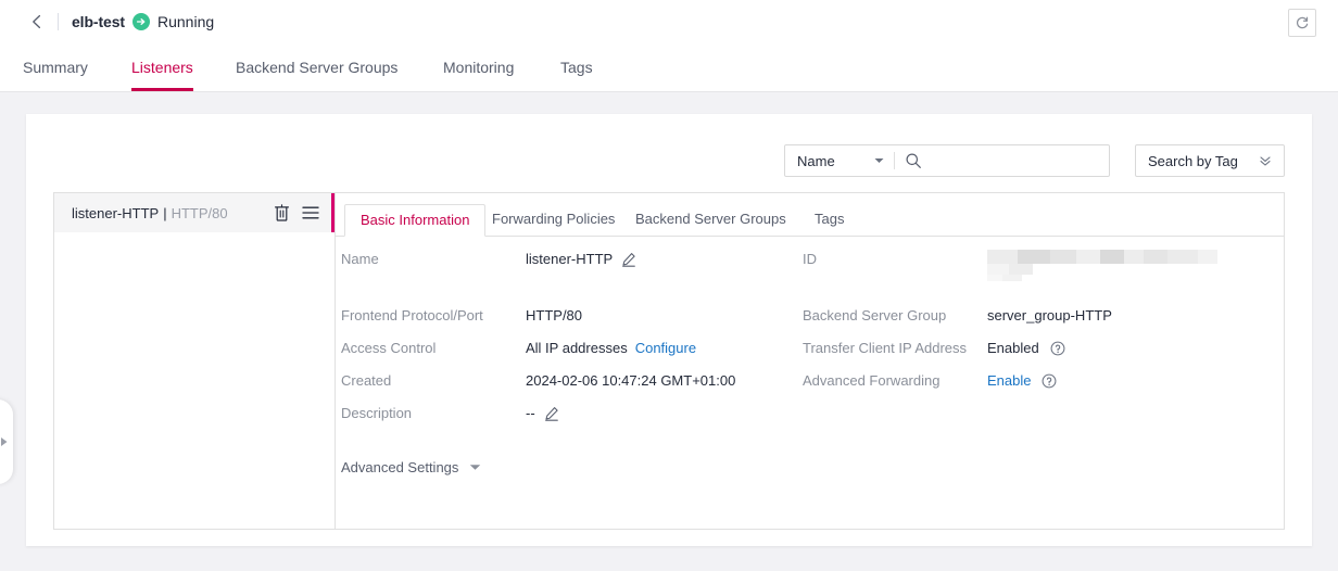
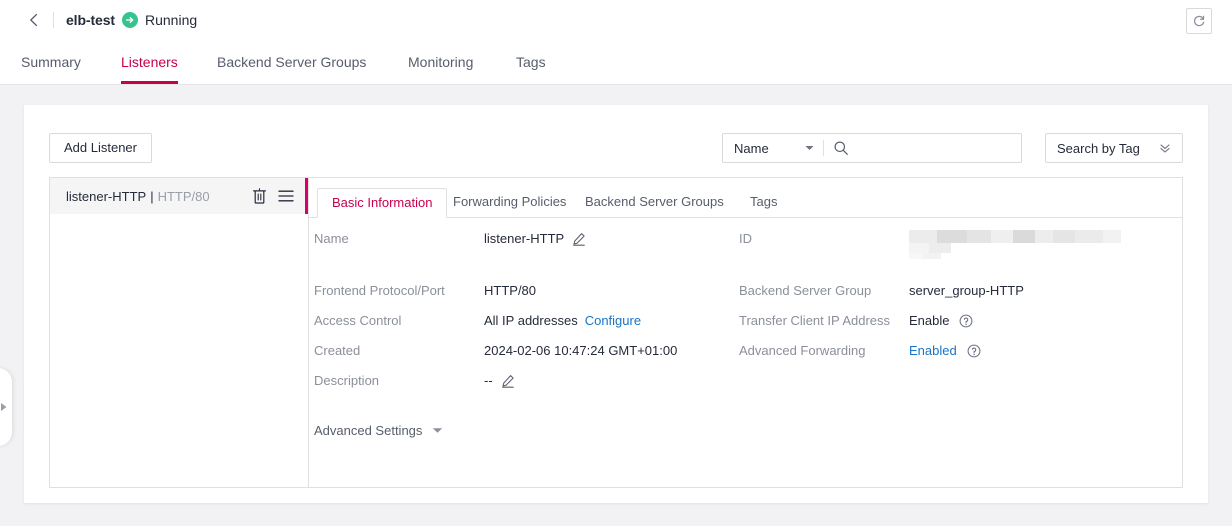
  elb-test
  Running
  Summary
  Listeners
  Backend Server Groups
  Monitoring
  Tags
+ Add Listener
  Name
  Search by Tag
  listener-HTTP
  |
  HTTP/80
  Basic Information
  Forwarding Policies
  Backend Server Groups
  Tags
  Name
  listener-HTTP
  Frontend Protocol/Port
  HTTP/80
  Access Control
  All IP addresses
  Configure
  Created
  2024-02-06 10:47:24 GMT+01:00
  Description
  --
  ID
  Backend Server Group
  server_group-HTTP
  Transfer Client IP Address
- Enabled
+ Enable
  Advanced Forwarding
- Enable
+ Enabled
  Advanced Settings
